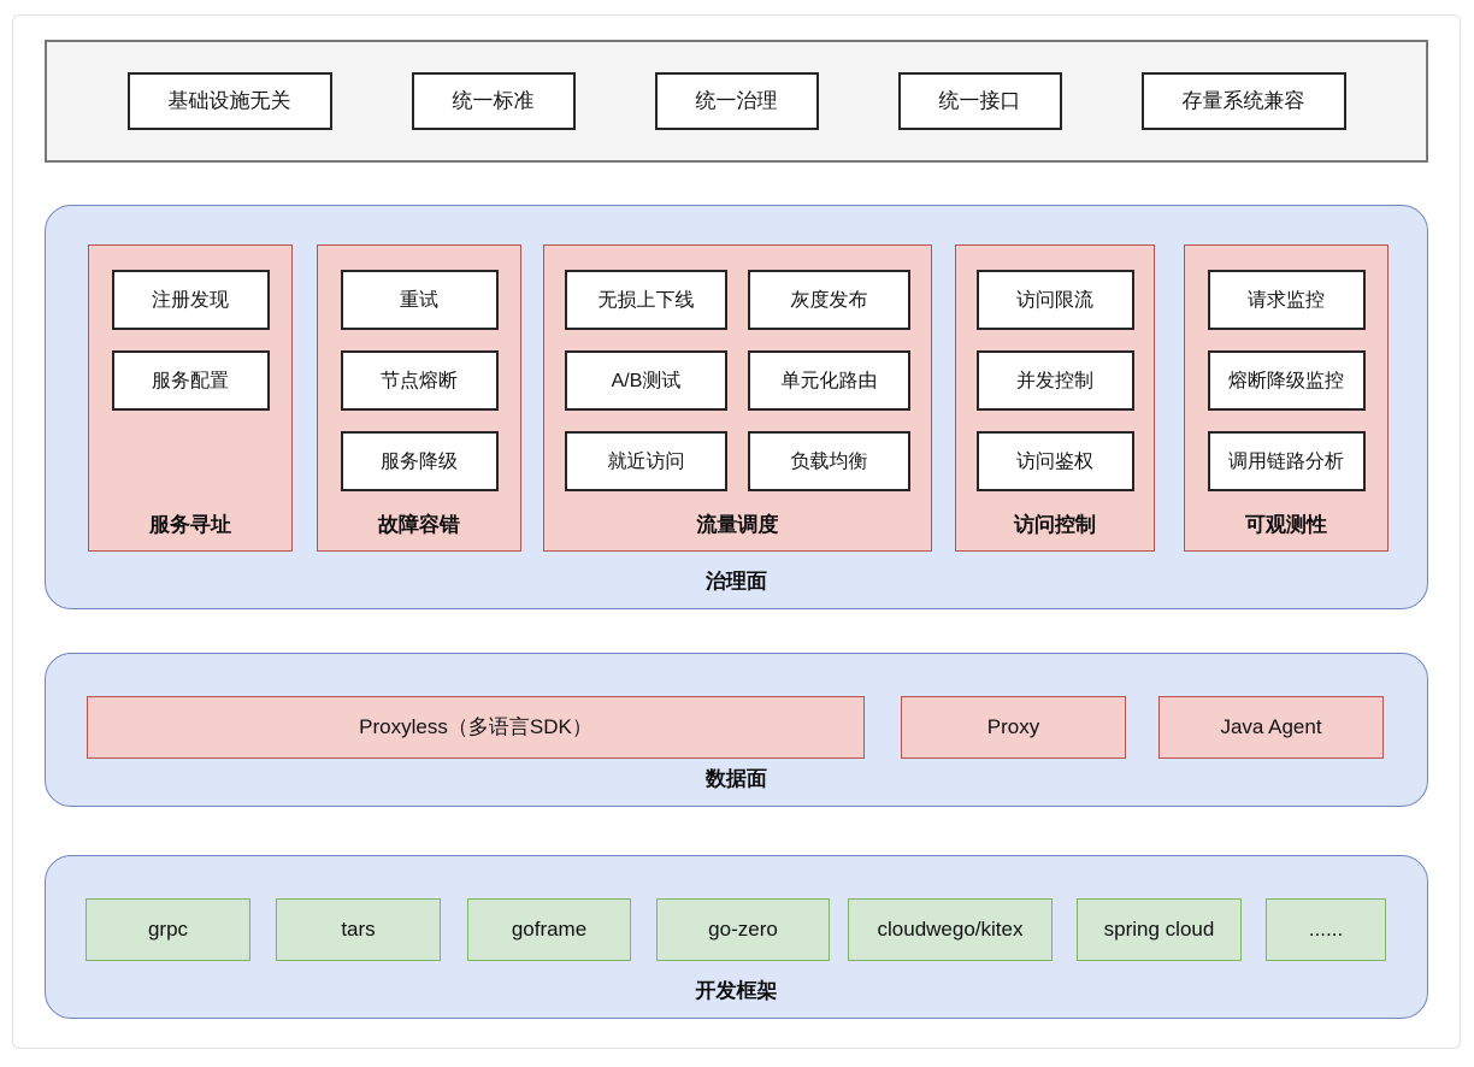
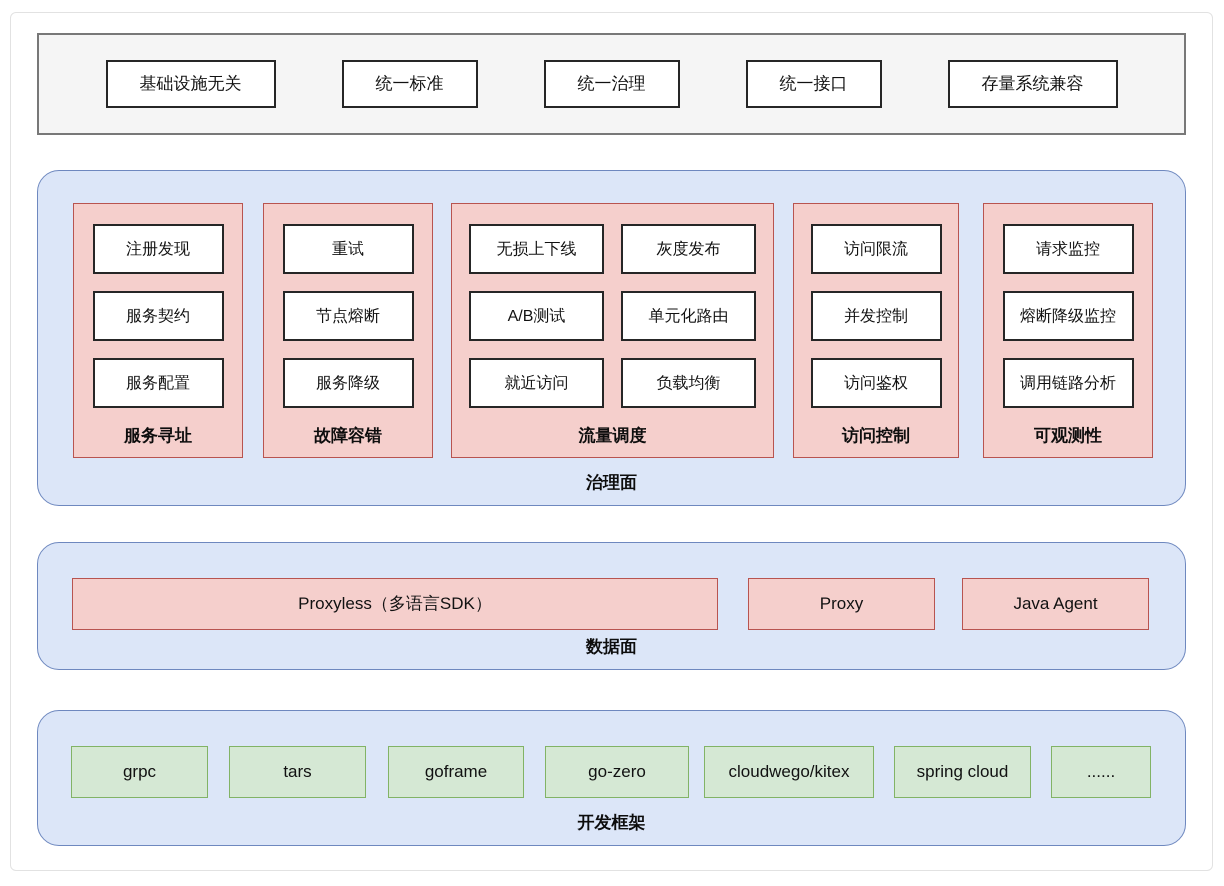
  基础设施无关
  统一标准
  统一治理
  统一接口
  存量系统兼容
  注册发现
+ 服务契约
  服务配置
  服务寻址
  重试
  节点熔断
  服务降级
  故障容错
  无损上下线
  灰度发布
  A/B测试
  单元化路由
  就近访问
  负载均衡
  流量调度
  访问限流
  并发控制
  访问鉴权
  访问控制
  请求监控
  熔断降级监控
  调用链路分析
  可观测性
  治理面
  Proxyless（多语言SDK）
  Proxy
  Java Agent
  数据面
  grpc
  tars
  goframe
  go-zero
  cloudwego/kitex
  spring cloud
  ......
  开发框架
